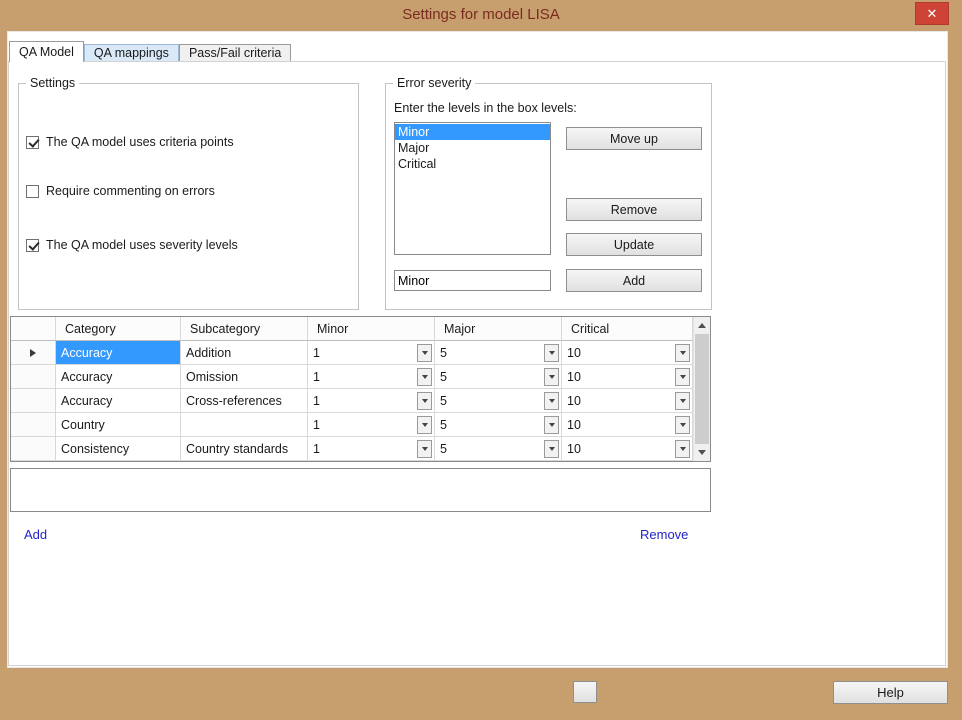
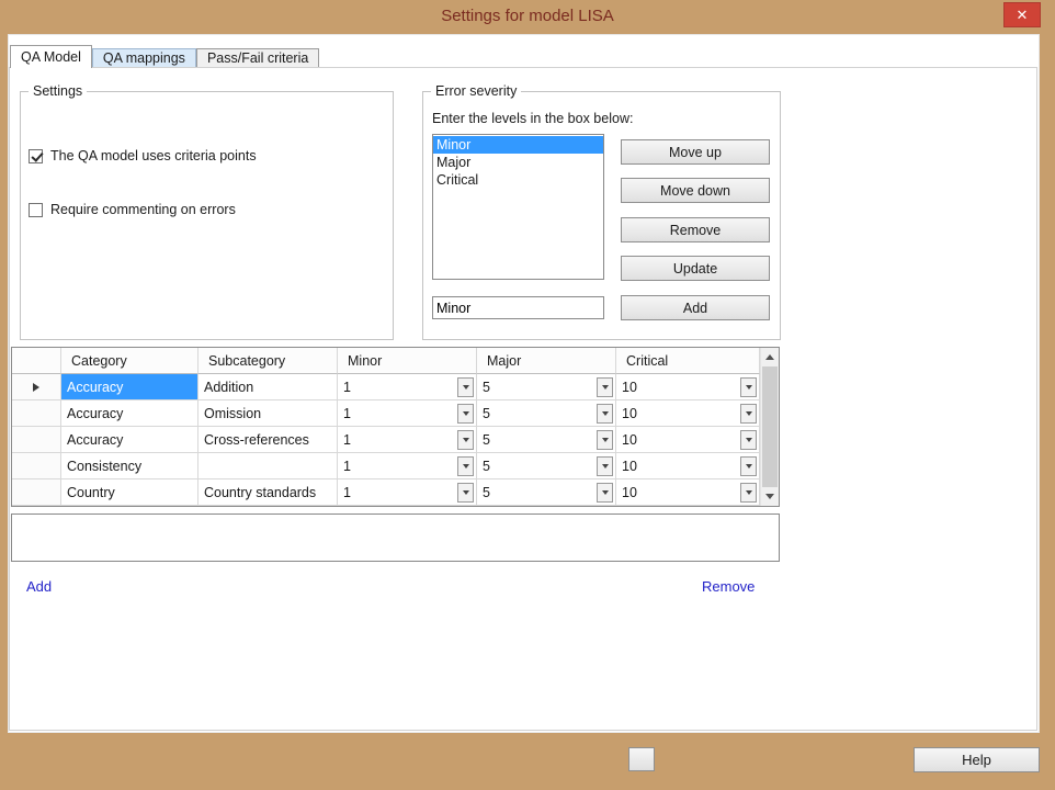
  Settings for model LISA
  ✕
  QA Model
  QA mappings
  Pass/Fail criteria
  Settings
  The QA model uses criteria points
  Require commenting on errors
- The QA model uses severity levels
  Error severity
- Enter the levels in the box levels:
+ Enter the levels in the box below:
  Minor
  Major
  Critical
  Minor
  Move up
+ Move down
  Remove
  Update
  Add
  Category
  Subcategory
  Minor
  Major
  Critical
  Accuracy
  Addition
  1
  5
  10
  Accuracy
  Omission
  1
  5
  10
  Accuracy
  Cross-references
  1
  5
  10
- Country
+ Consistency
  1
  5
  10
- Consistency
+ Country
  Country standards
  1
  5
  10
  Add
  Remove
  Help
